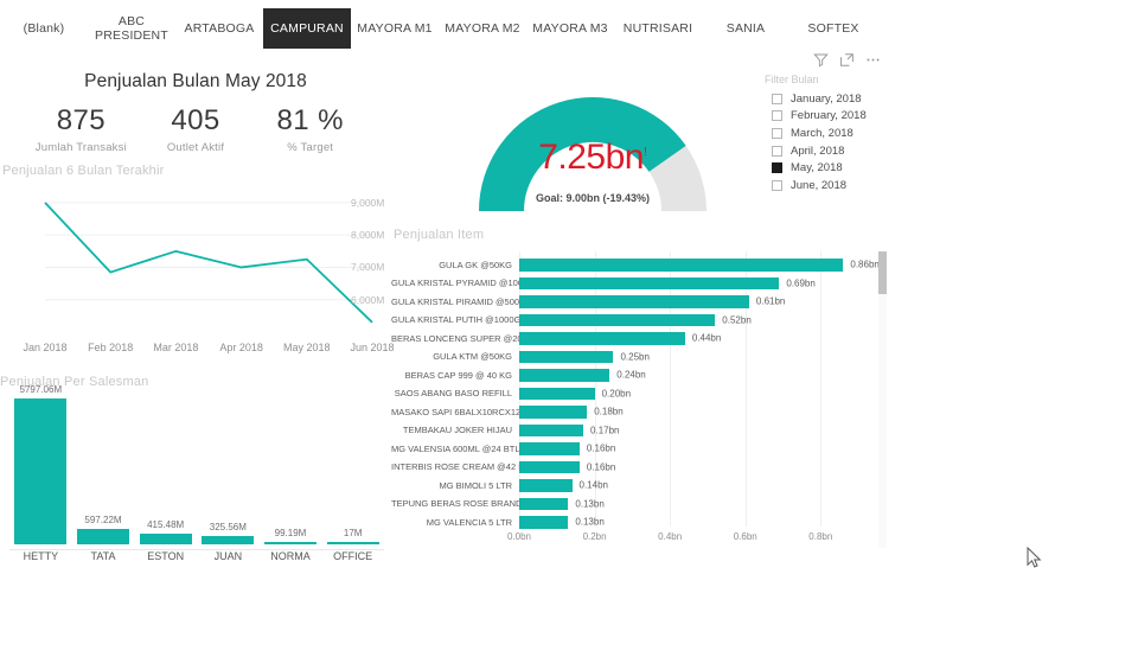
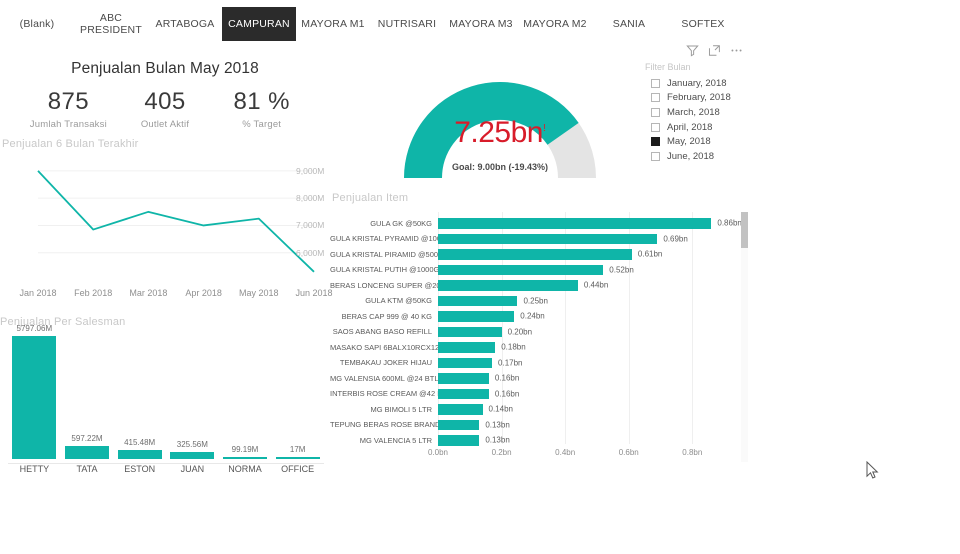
  (Blank)
  ABC
  PRESIDENT
  ARTABOGA
  CAMPURAN
  MAYORA M1
- MAYORA M2
+ NUTRISARI
  MAYORA M3
- NUTRISARI
+ MAYORA M2
  SANIA
  SOFTEX
  Penjualan Bulan May 2018
  875
  Jumlah Transaksi
  405
  Outlet Aktif
  81 %
  % Target
  Penjualan 6 Bulan Terakhir
  9,000M
  8,000M
  7,000M
  6,000M
  Jan 2018
  Feb 2018
  Mar 2018
  Apr 2018
  May 2018
  Jun 2018
  Penjualan Per Salesman
  5797.06M
  HETTY
  597.22M
  TATA
  415.48M
  ESTON
  325.56M
  JUAN
  99.19M
  NORMA
  17M
  OFFICE
  7.25bn!
  Goal: 9.00bn (-19.43%)
  Filter Bulan
  January, 2018
  February, 2018
  March, 2018
  April, 2018
  May, 2018
  June, 2018
  Penjualan Item
  GULA GK @50KG
  0.86bn
  GULA KRISTAL PYRAMID @10
  0.69bn
  GULA KRISTAL PIRAMID @500
  0.61bn
  GULA KRISTAL PUTIH @1000G
  0.52bn
  BERAS LONCENG SUPER @2
  0.44bn
  GULA KTM @50KG
  0.25bn
  BERAS CAP 999 @ 40 KG
  0.24bn
  SAOS ABANG BASO REFILL
  0.20bn
  MASAKO SAPI 6BALX10RCX1
  0.18bn
  TEMBAKAU JOKER HIJAU
  0.17bn
  MG VALENSIA 600ML @24 BTL
  0.16bn
  INTERBIS ROSE CREAM @42
  0.16bn
  MG BIMOLI 5 LTR
  0.14bn
  TEPUNG BERAS ROSE BRAN
  0.13bn
  MG VALENCIA 5 LTR
  0.13bn
  0.0bn
  0.2bn
  0.4bn
  0.6bn
  0.8bn
